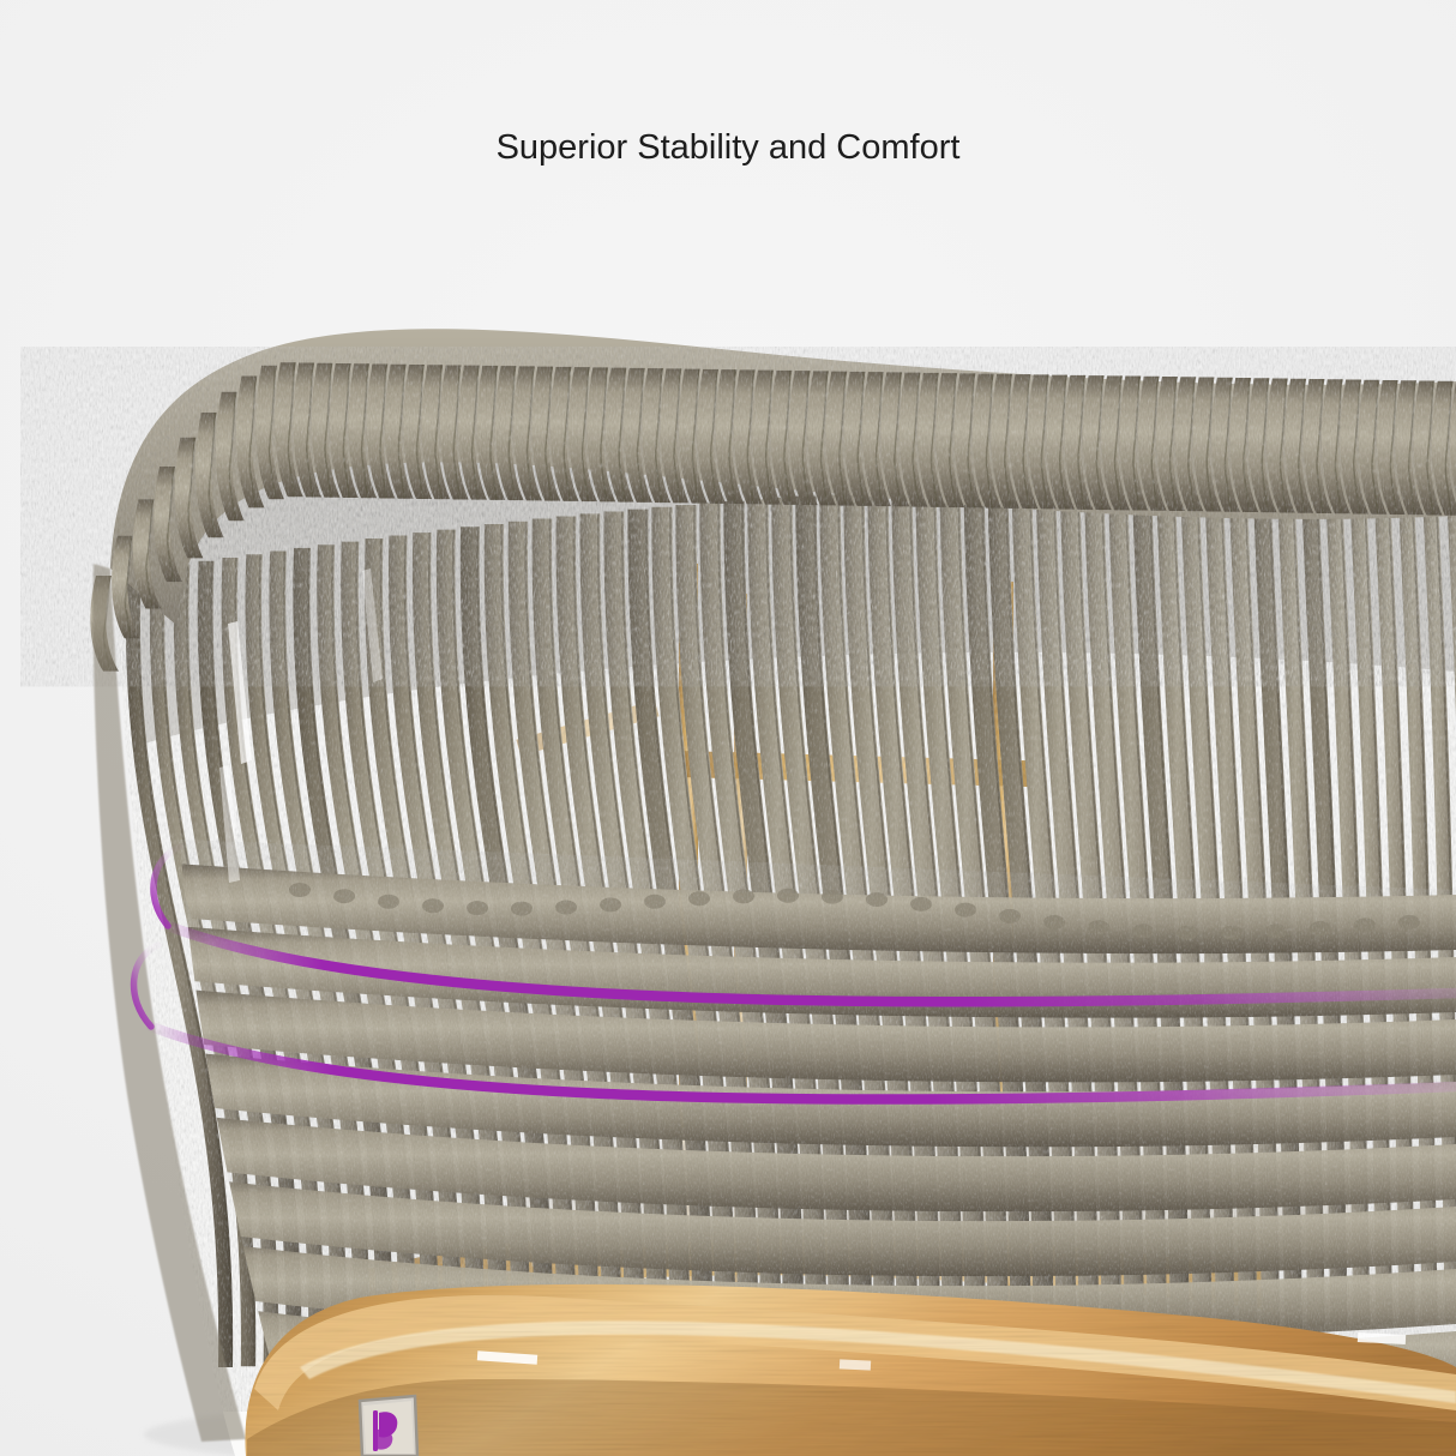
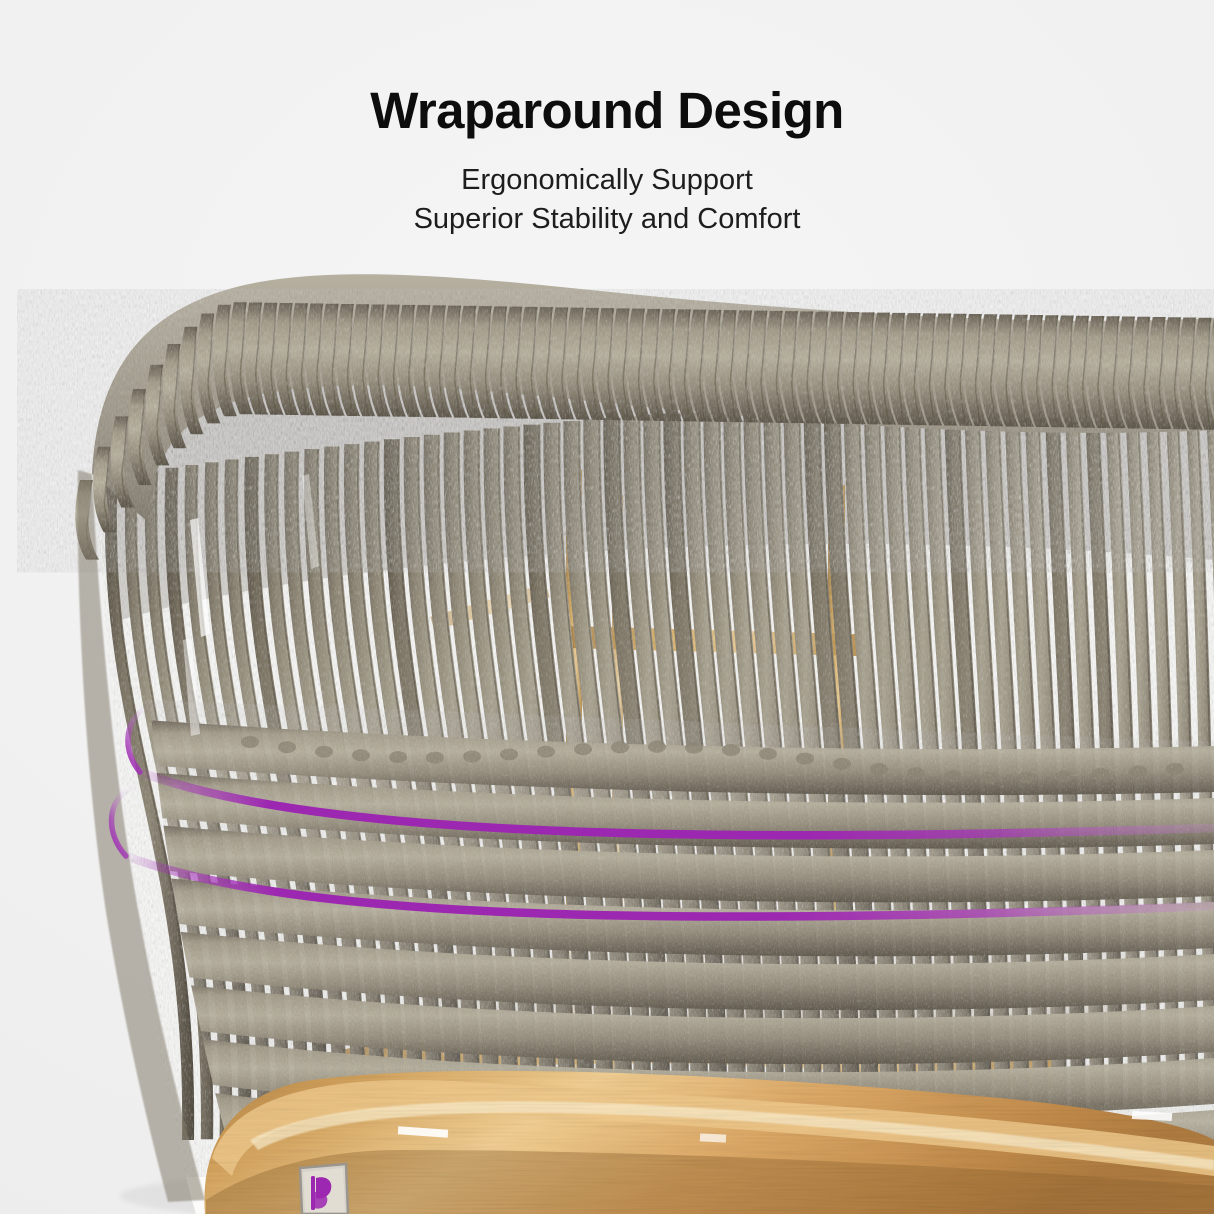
+ Wraparound Design
+ Ergonomically Support
  Superior Stability and Comfort
